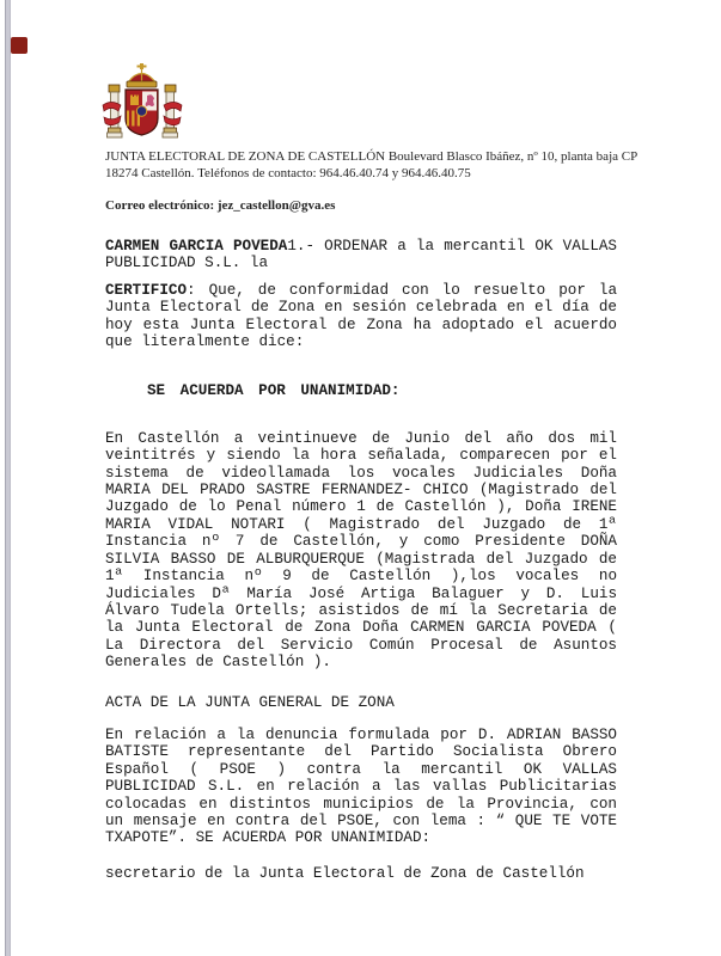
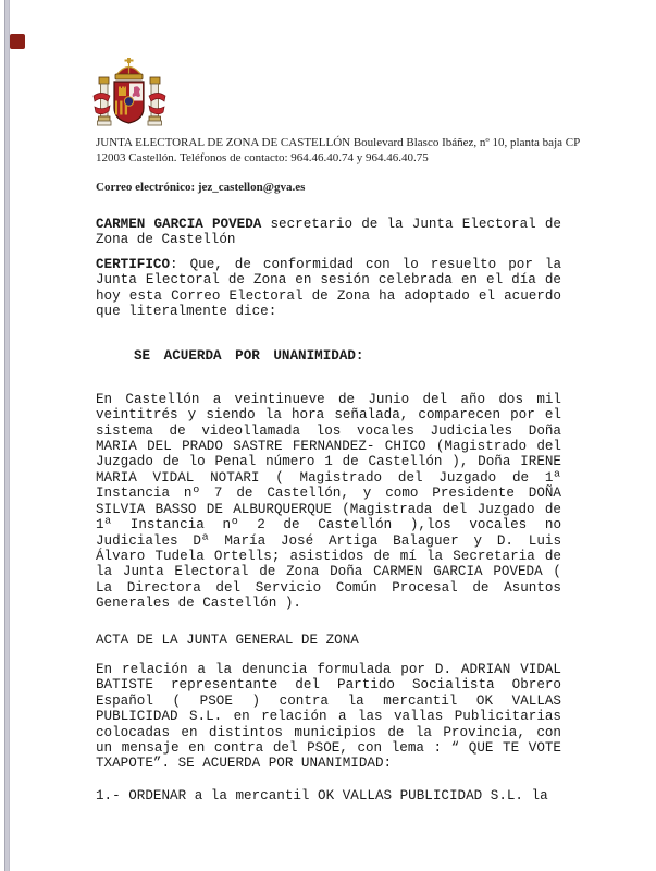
  JUNTA ELECTORAL DE ZONA DE CASTELLÓN Boulevard Blasco Ibáñez, nº 10, planta baja CP
- 18274 Castellón. Teléfonos de contacto: 964.46.40.74 y 964.46.40.75
+ 12003 Castellón. Teléfonos de contacto: 964.46.40.74 y 964.46.40.75
  Correo electrónico: jez_castellon@gva.es
- CARMEN GARCIA POVEDA1.- ORDENAR a la mercantil OK VALLAS PUBLICIDAD S.L. la
+ CARMEN GARCIA POVEDA secretario de la Junta Electoral de Zona de Castellón
- CERTIFICO: Que, de conformidad con lo resuelto por la Junta Electoral de Zona en sesión celebrada en el día de hoy esta Junta Electoral de Zona ha adoptado el acuerdo que literalmente dice:
+ CERTIFICO: Que, de conformidad con lo resuelto por la Junta Electoral de Zona en sesión celebrada en el día de hoy esta Correo Electoral de Zona ha adoptado el acuerdo que literalmente dice:
  SE ACUERDA POR UNANIMIDAD:
- En Castellón a veintinueve de Junio del año dos mil veintitrés y siendo la hora señalada, comparecen por el sistema de videollamada los vocales Judiciales Doña MARIA DEL PRADO SASTRE FERNANDEZ- CHICO (Magistrado del Juzgado de lo Penal número 1 de Castellón ), Doña IRENE MARIA VIDAL NOTARI ( Magistrado del Juzgado de 1ª Instancia nº 7 de Castellón, y como Presidente DOÑA SILVIA BASSO DE ALBURQUERQUE (Magistrada del Juzgado de 1ª Instancia nº 9 de Castellón ),los vocales no Judiciales Dª María José Artiga Balaguer y D. Luis Álvaro Tudela Ortells; asistidos de mí la Secretaria de la Junta Electoral de Zona Doña CARMEN GARCIA POVEDA ( La Directora del Servicio Común Procesal de Asuntos Generales de Castellón ).
+ En Castellón a veintinueve de Junio del año dos mil veintitrés y siendo la hora señalada, comparecen por el sistema de videollamada los vocales Judiciales Doña MARIA DEL PRADO SASTRE FERNANDEZ- CHICO (Magistrado del Juzgado de lo Penal número 1 de Castellón ), Doña IRENE MARIA VIDAL NOTARI ( Magistrado del Juzgado de 1ª Instancia nº 7 de Castellón, y como Presidente DOÑA SILVIA BASSO DE ALBURQUERQUE (Magistrada del Juzgado de 1ª Instancia nº 2 de Castellón ),los vocales no Judiciales Dª María José Artiga Balaguer y D. Luis Álvaro Tudela Ortells; asistidos de mí la Secretaria de la Junta Electoral de Zona Doña CARMEN GARCIA POVEDA ( La Directora del Servicio Común Procesal de Asuntos Generales de Castellón ).
  ACTA DE LA JUNTA GENERAL DE ZONA
- En relación a la denuncia formulada por D. ADRIAN BASSO BATISTE representante del Partido Socialista Obrero Español ( PSOE ) contra la mercantil OK VALLAS PUBLICIDAD S.L. en relación a las vallas Publicitarias colocadas en distintos municipios de la Provincia, con un mensaje en contra del PSOE, con lema : “ QUE TE VOTE TXAPOTE”. SE ACUERDA POR UNANIMIDAD:
+ En relación a la denuncia formulada por D. ADRIAN VIDAL BATISTE representante del Partido Socialista Obrero Español ( PSOE ) contra la mercantil OK VALLAS PUBLICIDAD S.L. en relación a las vallas Publicitarias colocadas en distintos municipios de la Provincia, con un mensaje en contra del PSOE, con lema : “ QUE TE VOTE TXAPOTE”. SE ACUERDA POR UNANIMIDAD:
- secretario de la Junta Electoral de Zona de Castellón
+ 1.- ORDENAR a la mercantil OK VALLAS PUBLICIDAD S.L. la
